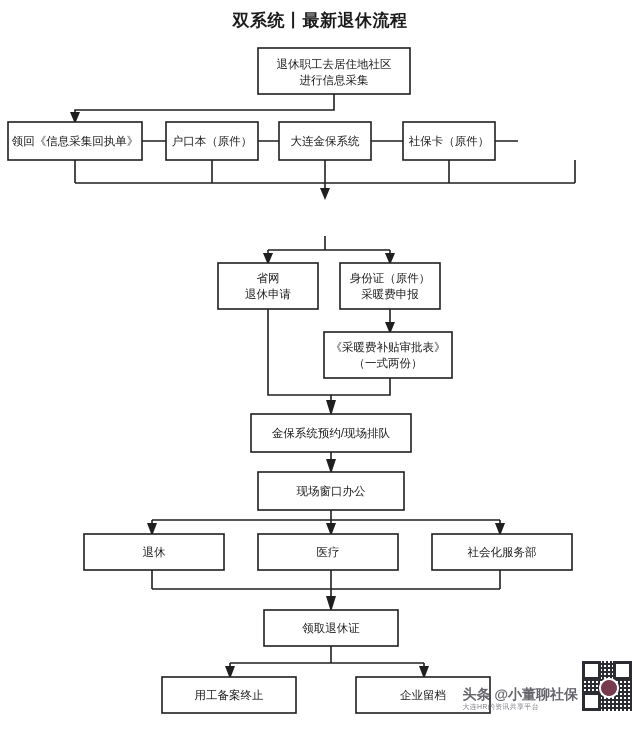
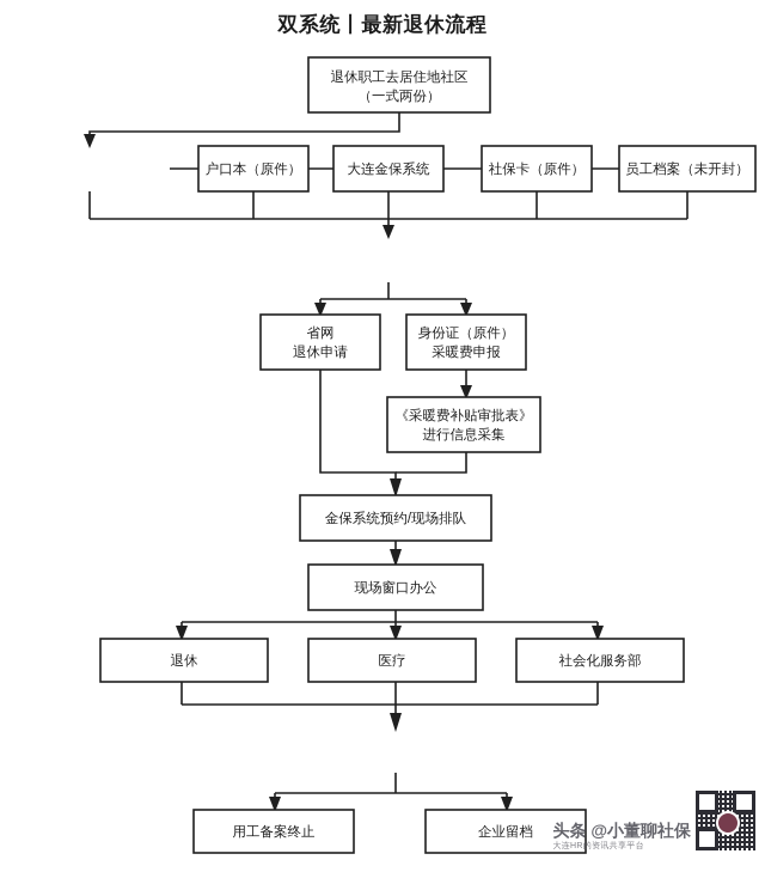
  双系统丨最新退休流程
  退休职工去居住地社区
- 进行信息采集
+ （一式两份）
- 领回《信息采集回执单》
  户口本（原件）
  大连金保系统
  社保卡（原件）
+ 员工档案（未开封）
  省网
  退休申请
  身份证（原件）
  采暖费申报
  《采暖费补贴审批表》
- （一式两份）
+ 进行信息采集
  金保系统预约/现场排队
  现场窗口办公
  退休
  医疗
  社会化服务部
- 领取退休证
  用工备案终止
  企业留档
  头条 @小董聊社保
